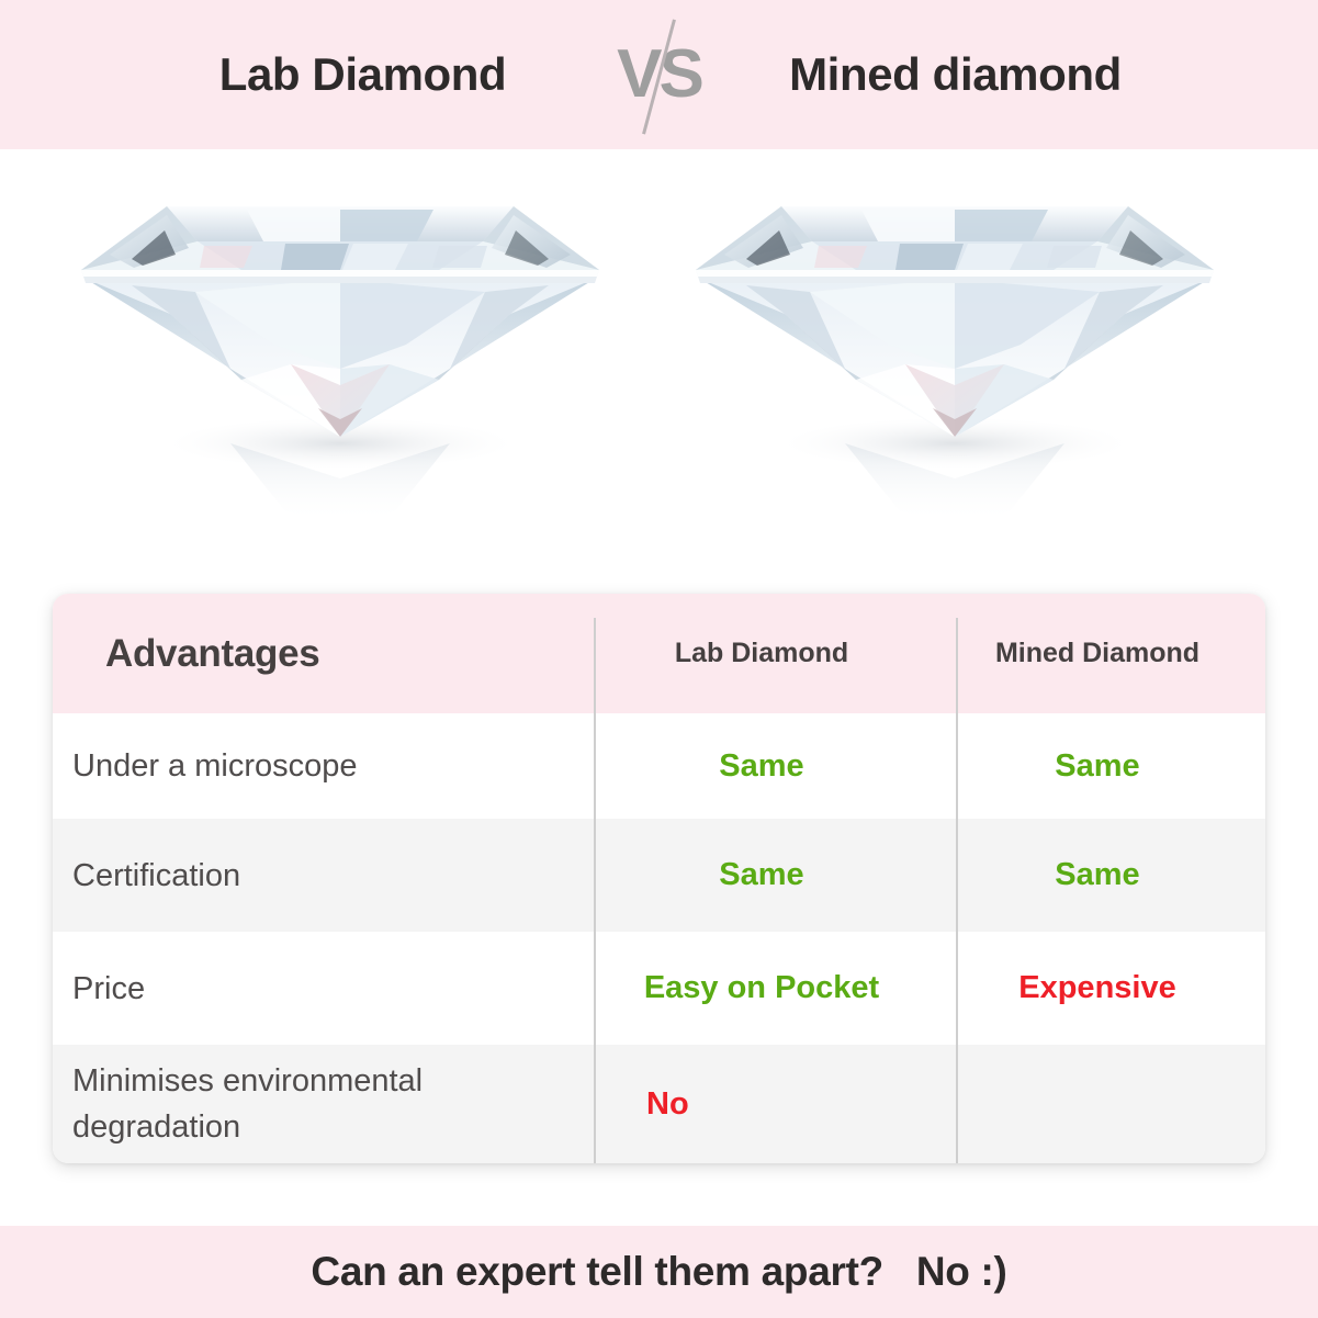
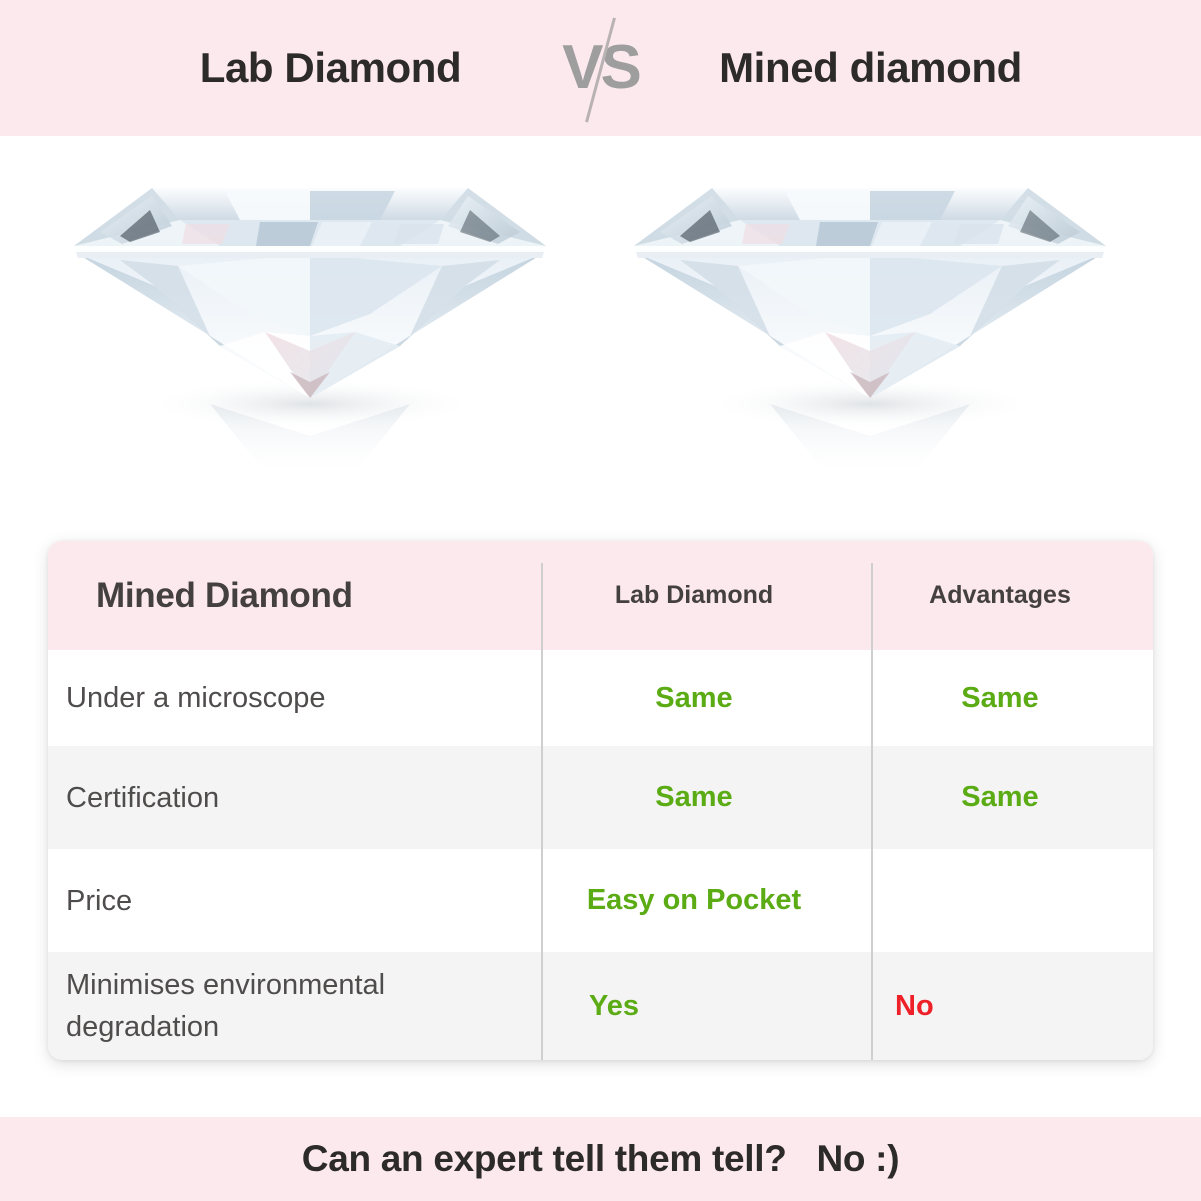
  Lab Diamond
  VS
  Mined diamond
- Advantages
+ Mined Diamond
  Lab Diamond
- Mined Diamond
+ Advantages
  Under a microscope
  Same
  Same
  Certification
  Same
  Same
  Price
  Easy on Pocket
- Expensive
  Minimises environmental degradation
+ Yes
  No
- Can an expert tell them apart? No :)
+ Can an expert tell them tell? No :)
